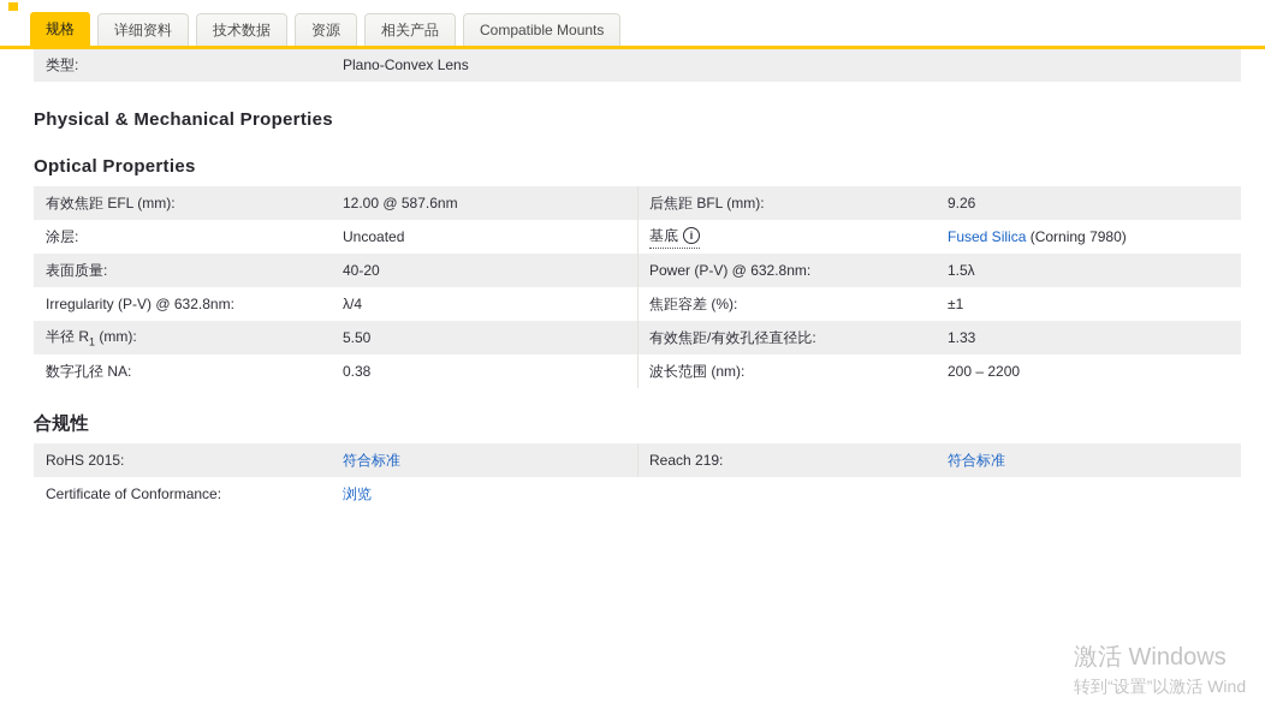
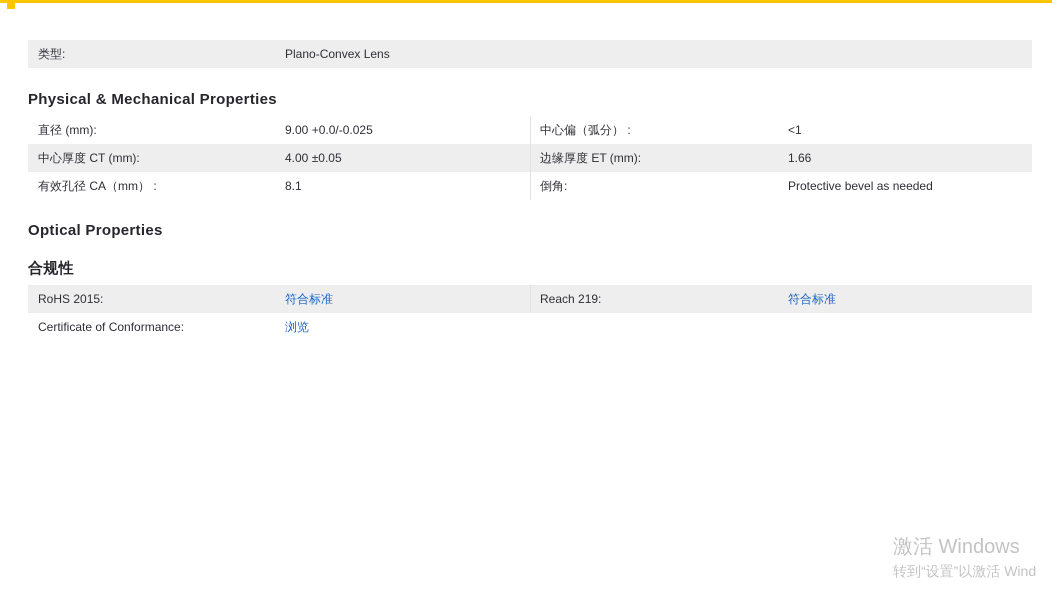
- 规格
- 详细资料
- 技术数据
- 资源
- 相关产品
- Compatible Mounts
  类型:
  Plano-Convex Lens
  Physical & Mechanical Properties
+ 直径 (mm):
+ 9.00 +0.0/-0.025
+ 中心厚度 CT (mm):
+ 4.00 ±0.05
+ 有效孔径 CA（mm） :
+ 8.1
+ 中心偏（弧分） :
+ <1
+ 边缘厚度 ET (mm):
+ 1.66
+ 倒角:
+ Protective bevel as needed
  Optical Properties
- 有效焦距 EFL (mm):
- 12.00 @ 587.6nm
- 涂层:
- Uncoated
- 表面质量:
- 40-20
- Irregularity (P-V) @ 632.8nm:
- λ/4
- 半径 R1 (mm):
- 5.50
- 数字孔径 NA:
- 0.38
- 后焦距 BFL (mm):
- 9.26
- 基底
- i
- Fused Silica (Corning 7980)
- Power (P-V) @ 632.8nm:
- 1.5λ
- 焦距容差 (%):
- ±1
- 有效焦距/有效孔径直径比:
- 1.33
- 波长范围 (nm):
- 200 – 2200
  合规性
  RoHS 2015:
  符合标准
  Certificate of Conformance:
  浏览
  Reach 219:
  符合标准
  激活 Windows
  转到“设置”以激活 Wind
